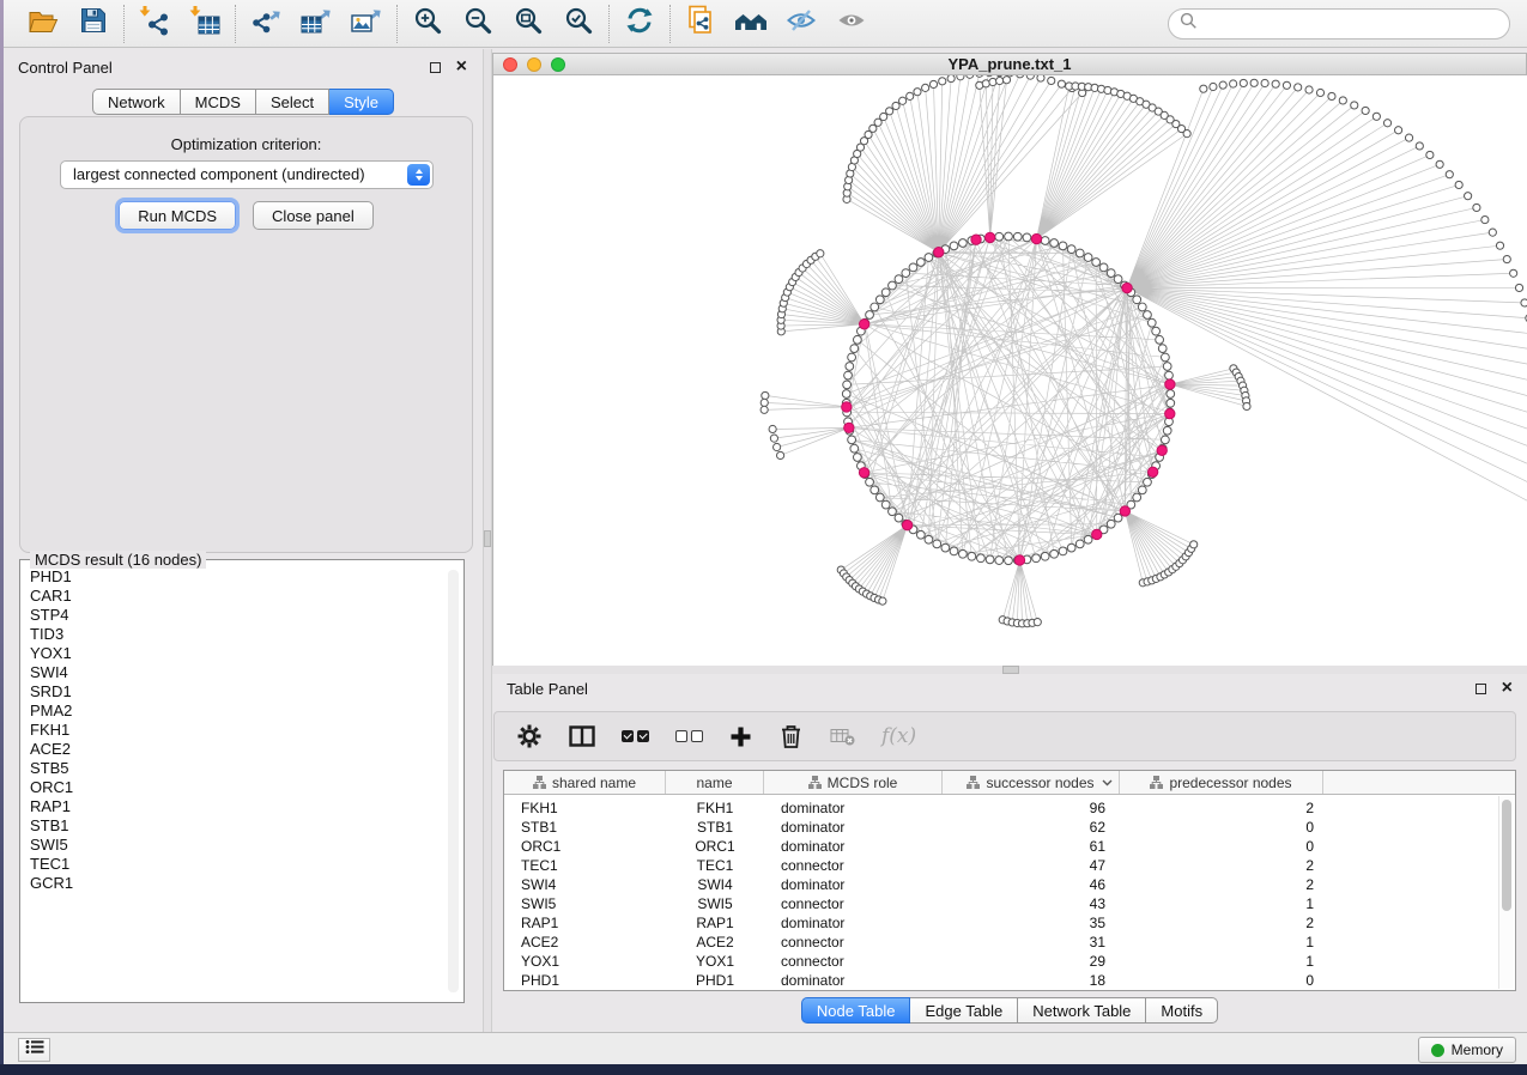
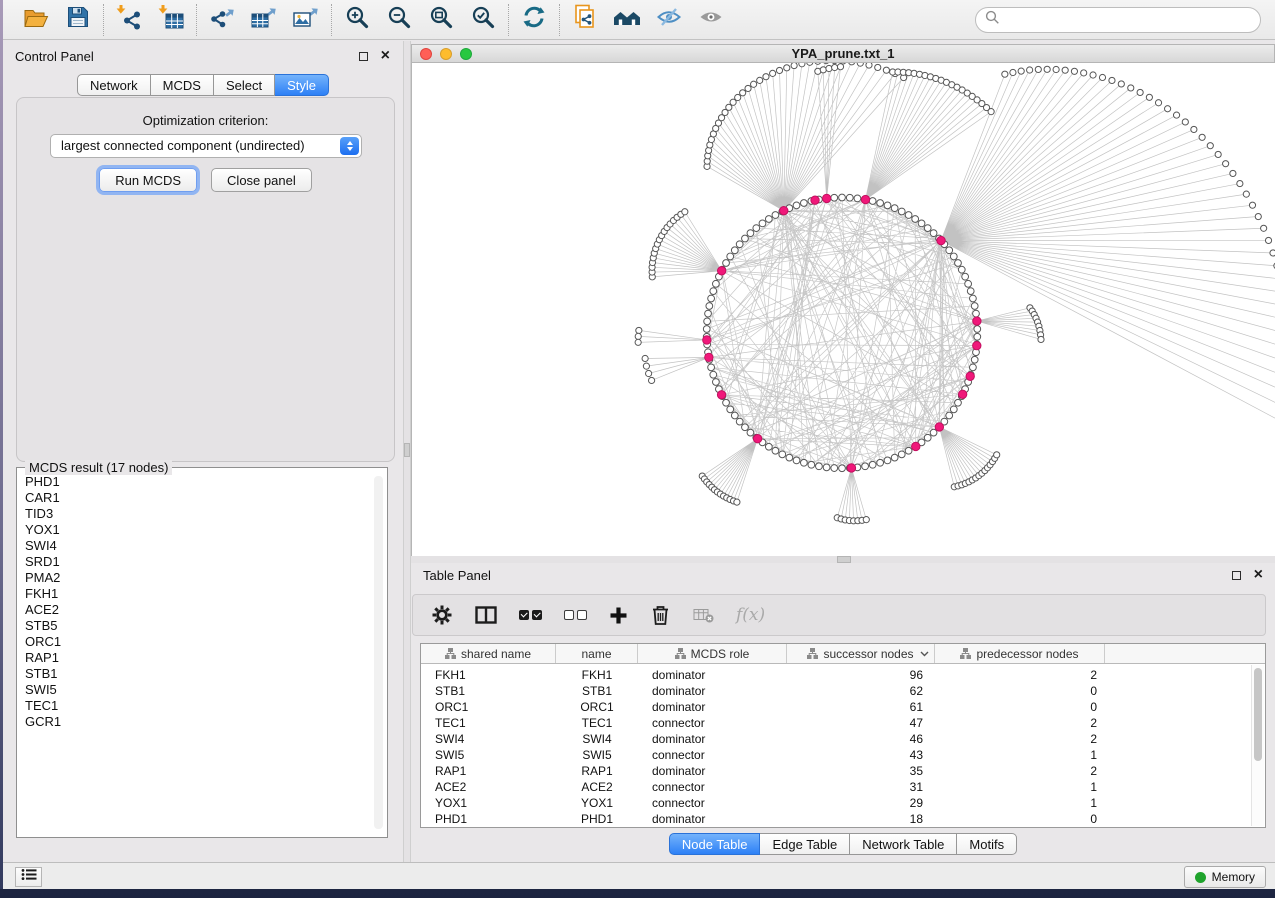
  Control Panel
  ×
  Network
  MCDS
  Select
  Style
  Optimization criterion:
  largest connected component (undirected)
  Run MCDS
  Close panel
- MCDS result (16 nodes)
+ MCDS result (17 nodes)
  PHD1
  CAR1
- STP4
  TID3
  YOX1
  SWI4
  SRD1
  PMA2
  FKH1
  ACE2
  STB5
  ORC1
  RAP1
  STB1
  SWI5
  TEC1
  GCR1
  YPA_prune.txt_1
  Table Panel
  ×
  f(x)
  shared name
  name
  MCDS role
  successor nodes
  predecessor nodes
  FKH1
  FKH1
  dominator
  96
  2
  STB1
  STB1
  dominator
  62
  0
  ORC1
  ORC1
  dominator
  61
  0
  TEC1
  TEC1
  connector
  47
  2
  SWI4
  SWI4
  dominator
  46
  2
  SWI5
  SWI5
  connector
  43
  1
  RAP1
  RAP1
  dominator
  35
  2
  ACE2
  ACE2
  connector
  31
  1
  YOX1
  YOX1
  connector
  29
  1
  PHD1
  PHD1
  dominator
  18
  0
  Node Table
  Edge Table
  Network Table
  Motifs
  Memory
